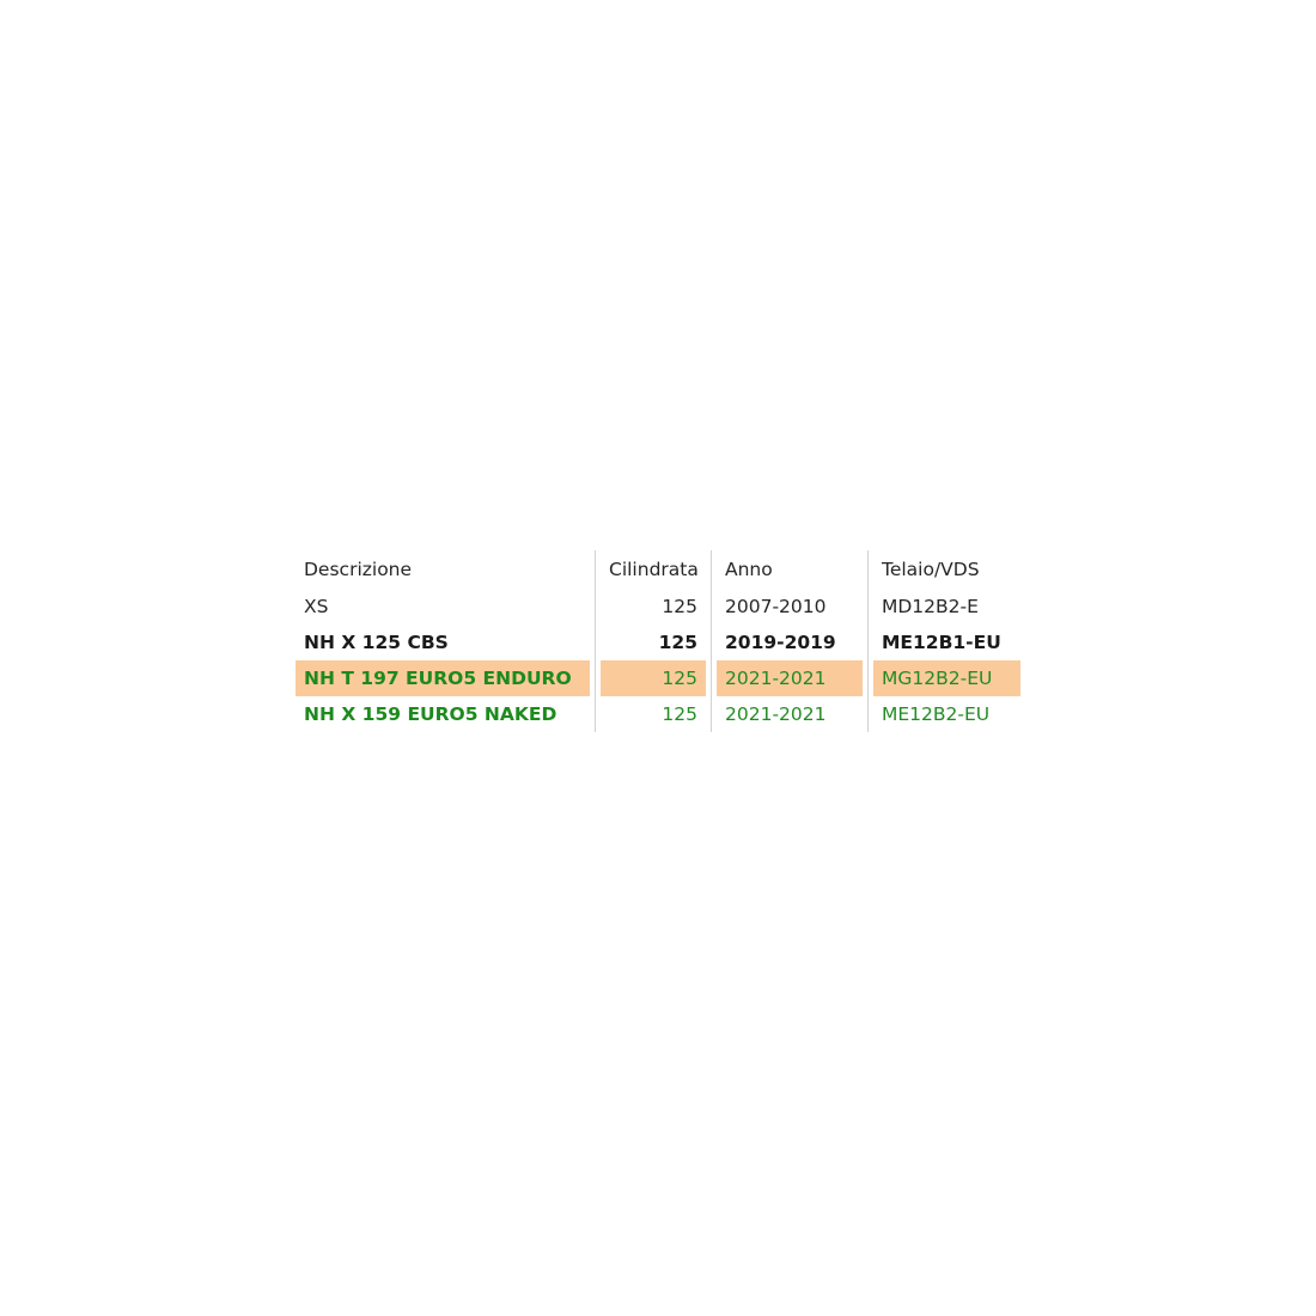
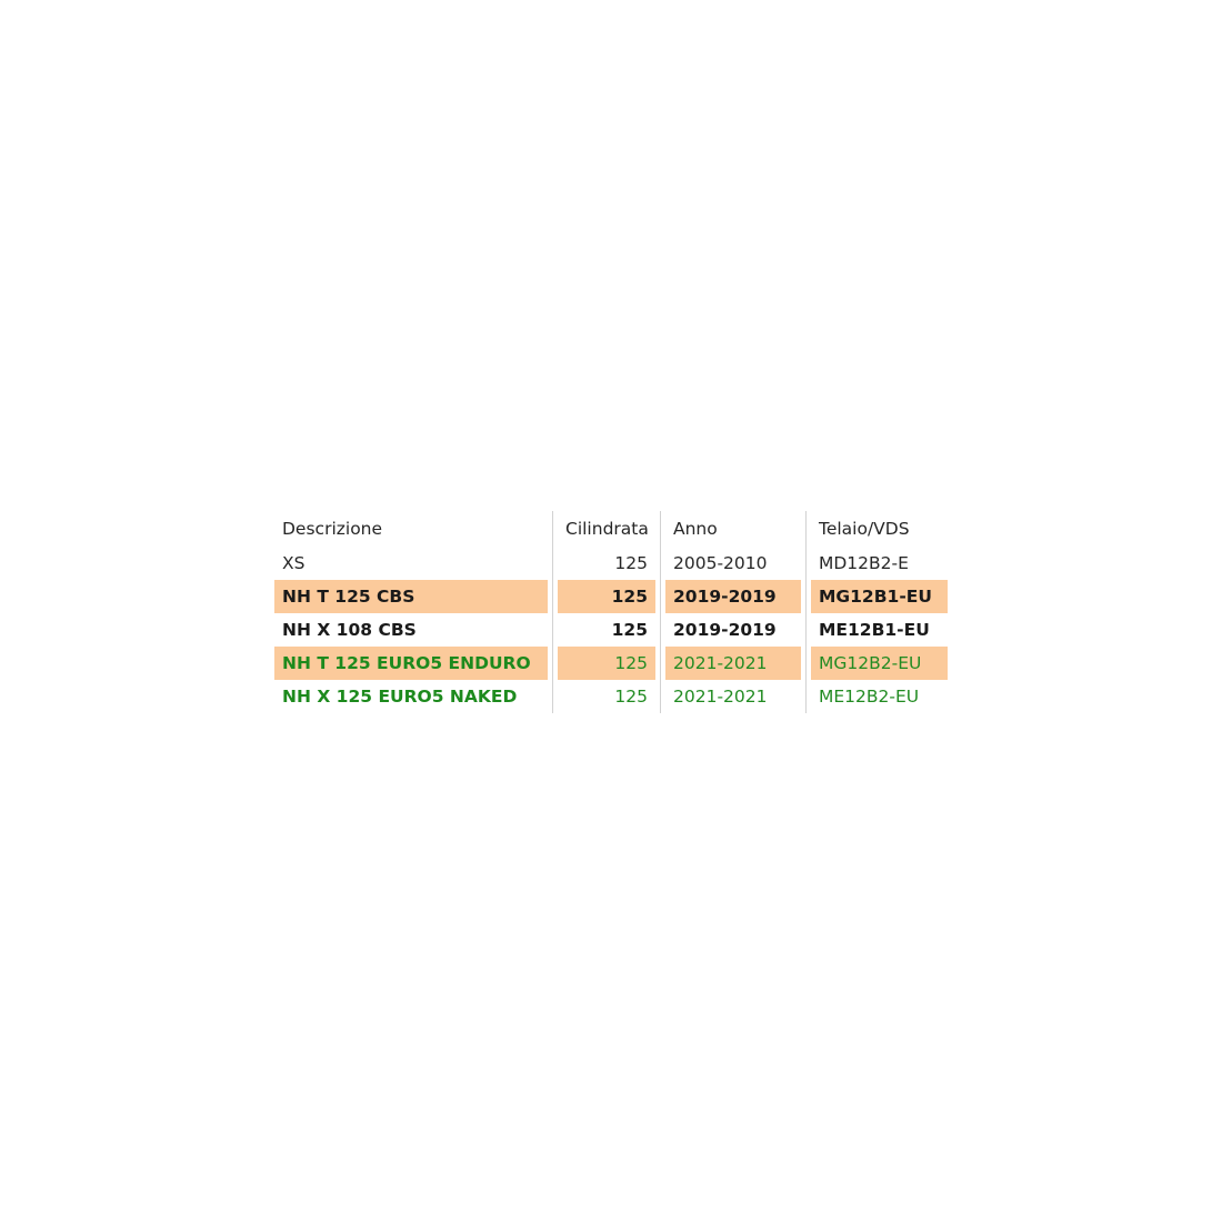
  Descrizione	Cilindrata	Anno	Telaio/VDS
- XS	125	2007-2010	MD12B2-E
+ XS	125	2005-2010	MD12B2-E
+ NH T 125 CBS	125	2019-2019	MG12B1-EU
- NH X 125 CBS	125	2019-2019	ME12B1-EU
+ NH X 108 CBS	125	2019-2019	ME12B1-EU
- NH T 197 EURO5 ENDURO	125	2021-2021	MG12B2-EU
+ NH T 125 EURO5 ENDURO	125	2021-2021	MG12B2-EU
- NH X 159 EURO5 NAKED	125	2021-2021	ME12B2-EU
+ NH X 125 EURO5 NAKED	125	2021-2021	ME12B2-EU
